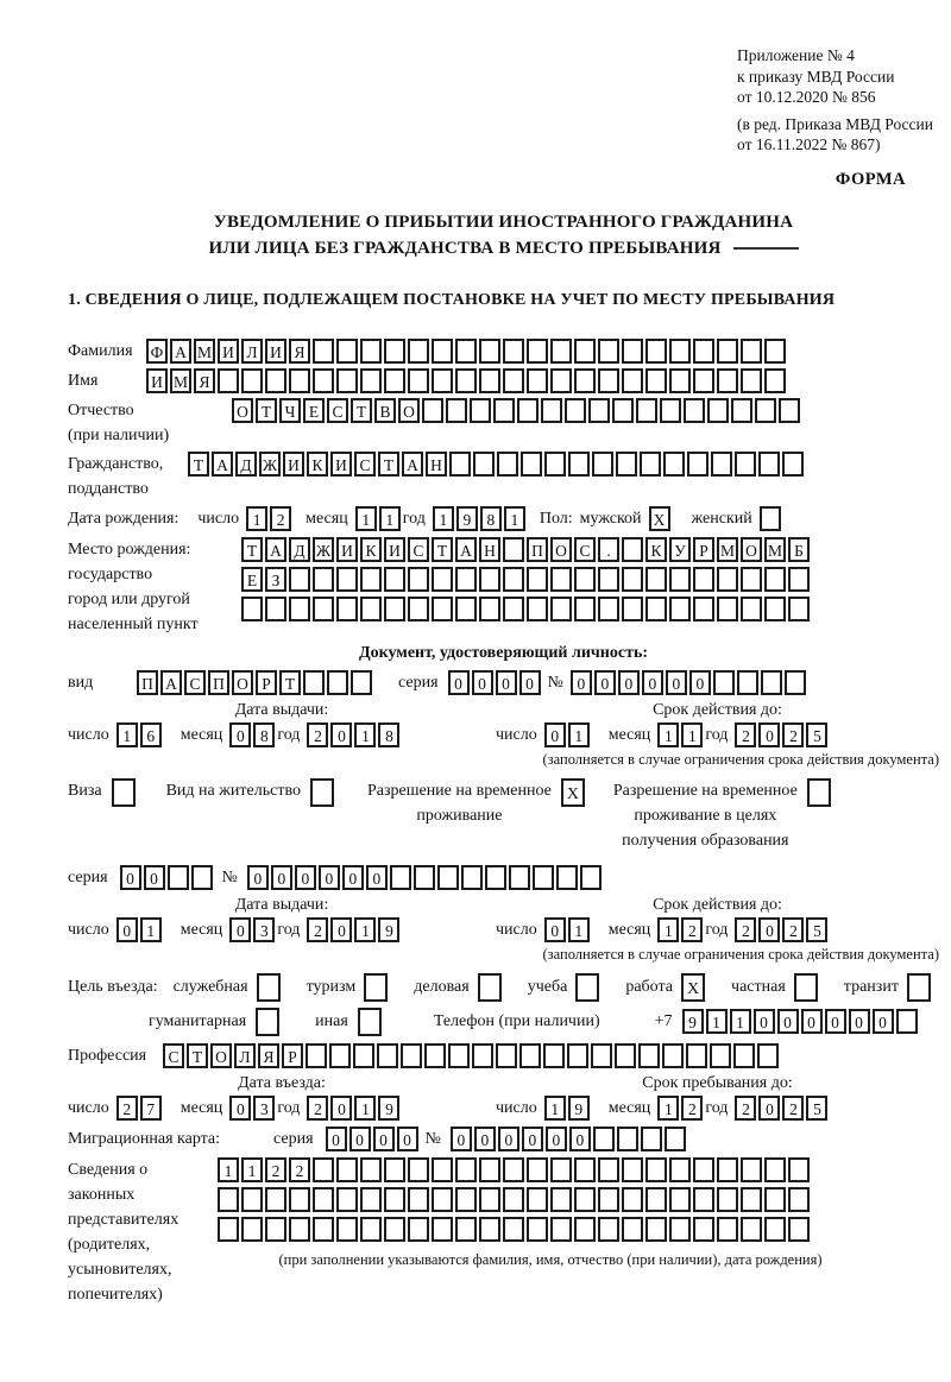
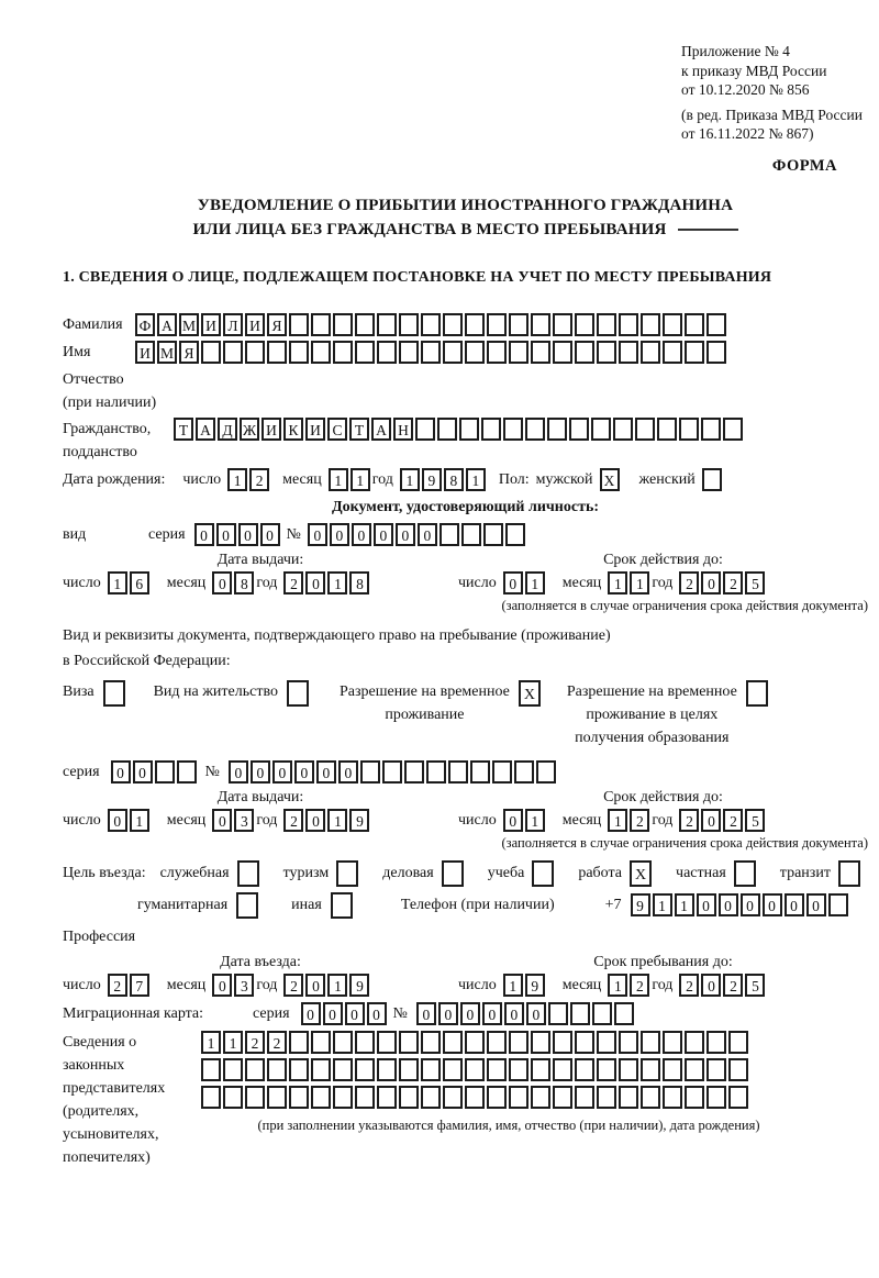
  Приложение № 4
  к приказу МВД России
  от 10.12.2020 № 856
  (в ред. Приказа МВД России
  от 16.11.2022 № 867)
  ФОРМА
  УВЕДОМЛЕНИЕ О ПРИБЫТИИ ИНОСТРАННОГО ГРАЖДАНИНА
  ИЛИ ЛИЦА БЕЗ ГРАЖДАНСТВА В МЕСТО ПРЕБЫВАНИЯ
  1. СВЕДЕНИЯ О ЛИЦЕ, ПОДЛЕЖАЩЕМ ПОСТАНОВКЕ НА УЧЕТ ПО МЕСТУ ПРЕБЫВАНИЯ
  Фамилия
  Ф А М И Л И Я
  Имя
  И М Я
  Отчество
  (при наличии)
- О Т Ч Е С Т В О
  Гражданство,
  подданство
  Т А Д Ж И К И С Т А Н
  Дата рождения:
  число
  1 2
  месяц
  1 1
  год
  1 9 8 1
  Пол:
  мужской
  X
  женский
- Место рождения:
- государство
- город или другой
- населенный пункт
- Т А Д Ж И К И С Т А Н П О С . К У Р М О М Б
- Е З
  Документ, удостоверяющий личность:
  вид
- П А С П О Р Т
  серия
  0 0 0 0
  №
  0 0 0 0 0 0
  Дата выдачи:
  Срок действия до:
  число
  1 6
  месяц
  0 8
  год
  2 0 1 8
  число
  0 1
  месяц
  1 1
  год
  2 0 2 5
  (заполняется в случае ограничения срока действия документа)
+ Вид и реквизиты документа, подтверждающего право на пребывание (проживание)
+ в Российской Федерации:
  Виза
  Вид на жительство
  Разрешение на временное
  проживание
  X
  Разрешение на временное
  проживание в целях
  получения образования
  серия
  0 0
  №
  0 0 0 0 0 0
  Дата выдачи:
  Срок действия до:
  число
  0 1
  месяц
  0 3
  год
  2 0 1 9
  число
  0 1
  месяц
  1 2
  год
  2 0 2 5
  (заполняется в случае ограничения срока действия документа)
  Цель въезда:
  служебная
  туризм
  деловая
  учеба
  работа
  X
  частная
  транзит
  гуманитарная
  иная
  Телефон (при наличии)
  +7
  9 1 1 0 0 0 0 0 0
  Профессия
- С Т О Л Я Р
  Дата въезда:
  Срок пребывания до:
  число
  2 7
  месяц
  0 3
  год
  2 0 1 9
  число
  1 9
  месяц
  1 2
  год
  2 0 2 5
  Миграционная карта:
  серия
  0 0 0 0
  №
  0 0 0 0 0 0
  Сведения о
  законных
  представителях
  (родителях,
  усыновителях,
  попечителях)
  1 1 2 2
  (при заполнении указываются фамилия, имя, отчество (при наличии), дата рождения)
